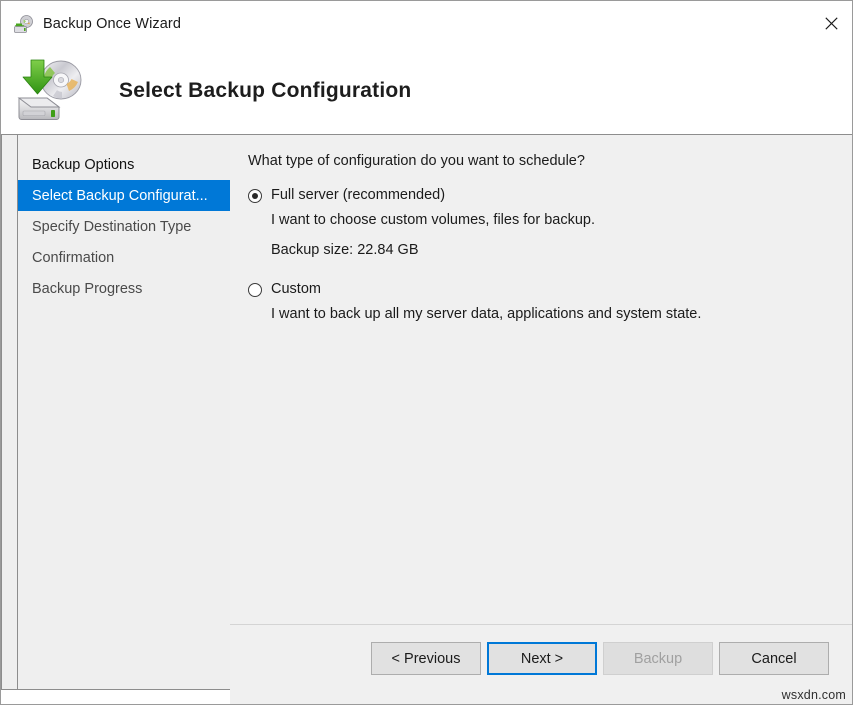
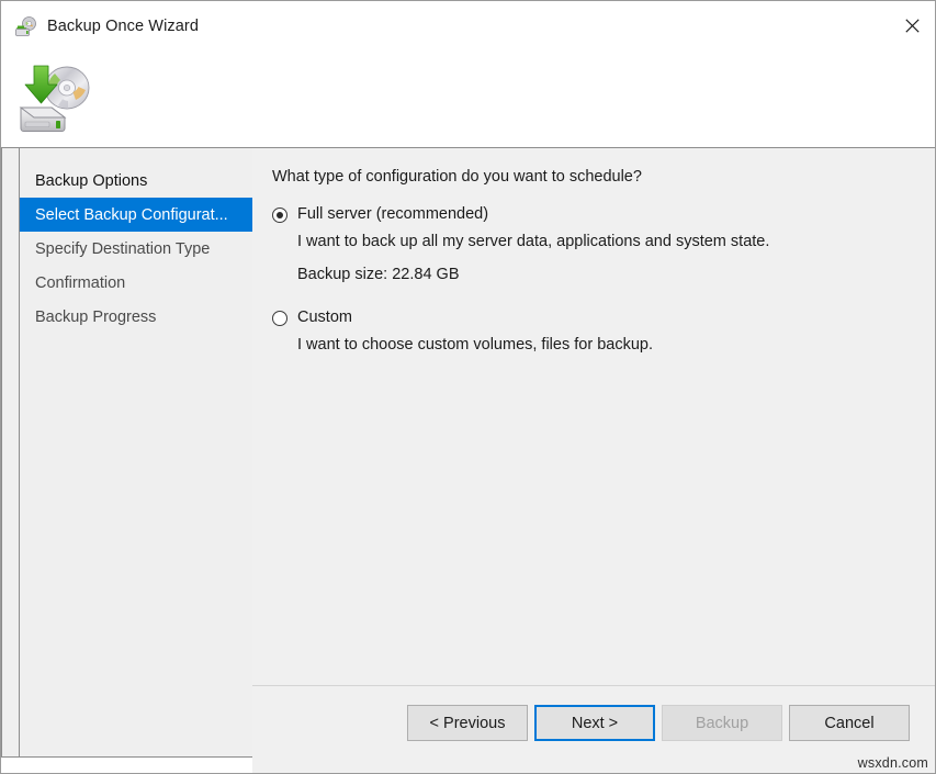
  Backup Once Wizard
- Select Backup Configuration
  Backup Options
  Select Backup Configurat...
  Specify Destination Type
  Confirmation
  Backup Progress
  What type of configuration do you want to schedule?
  Full server (recommended)
- I want to choose custom volumes, files for backup.
+ I want to back up all my server data, applications and system state.
  Backup size: 22.84 GB
  Custom
- I want to back up all my server data, applications and system state.
+ I want to choose custom volumes, files for backup.
  < Previous
  Next >
  Backup
  Cancel
  wsxdn.com
